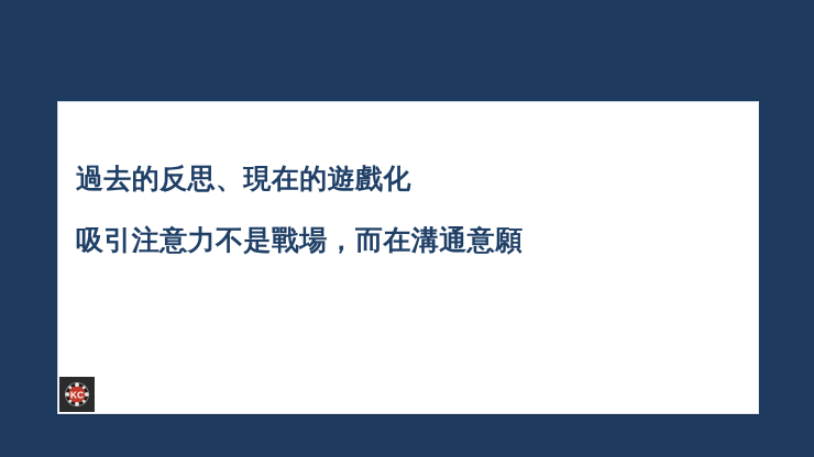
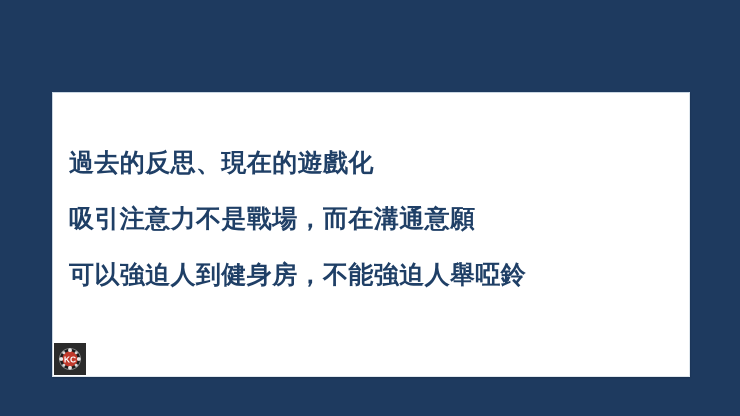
  過去的反思、現在的遊戲化
  吸引注意力不是戰場，而在溝通意願
+ 可以強迫人到健身房，不能強迫人舉啞鈴
  KC
